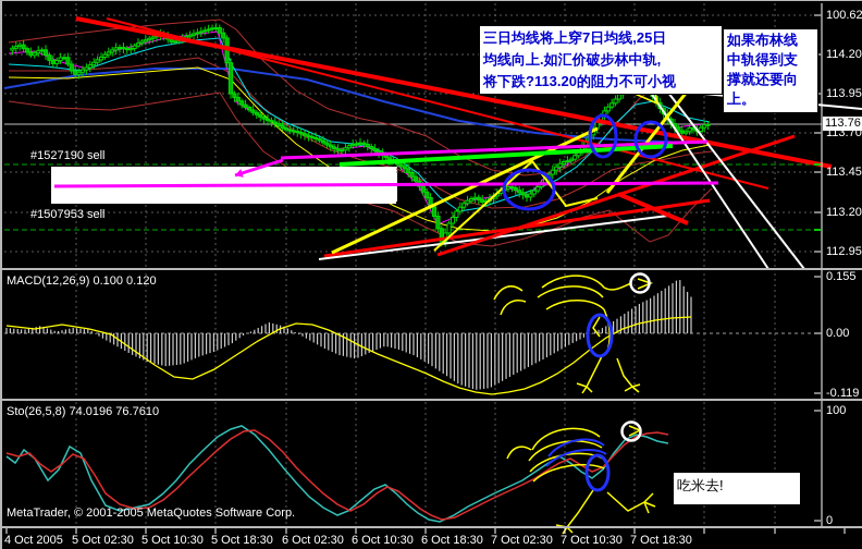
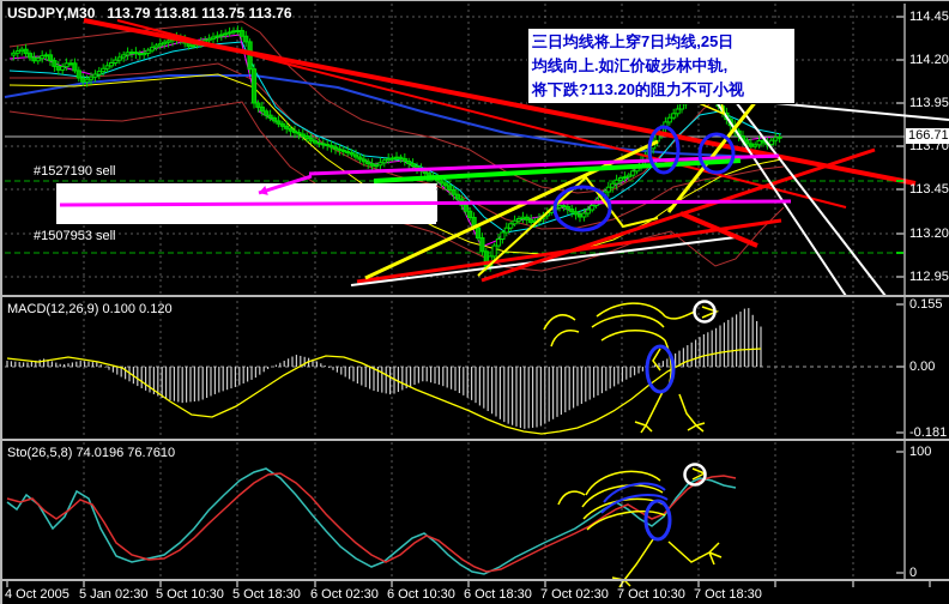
+ USDJPY,M30 113.79 113.81 113.75 113.76
  MACD(12,26,9) 0.100 0.120
  Sto(26,5,8) 74.0196 76.7610
- MetaTrader, © 2001-2005 MetaQuotes Software Corp.
  #1527190 sell
  #1507953 sell
  三日均线将上穿7日均线,25日
  均线向上.如汇价破步林中轨,
  将下跌?113.20的阻力不可小视
- 如果布林线
- 中轨得到支
- 撑就还要向
- 上。
- 吃米去!
- 113.76
+ 166.71
- 100.62
+ 114.45
  114.20
  113.95
  113.70
  113.45
  113.20
  112.95
  0.155
  0.00
- -0.119
+ -0.181
  100
  0
  4 Oct 2005
- 5 Oct 02:30
+ 5 Jan 02:30
  5 Oct 10:30
  5 Oct 18:30
  6 Oct 02:30
  6 Oct 10:30
  6 Oct 18:30
  7 Oct 02:30
  7 Oct 10:30
  7 Oct 18:30
